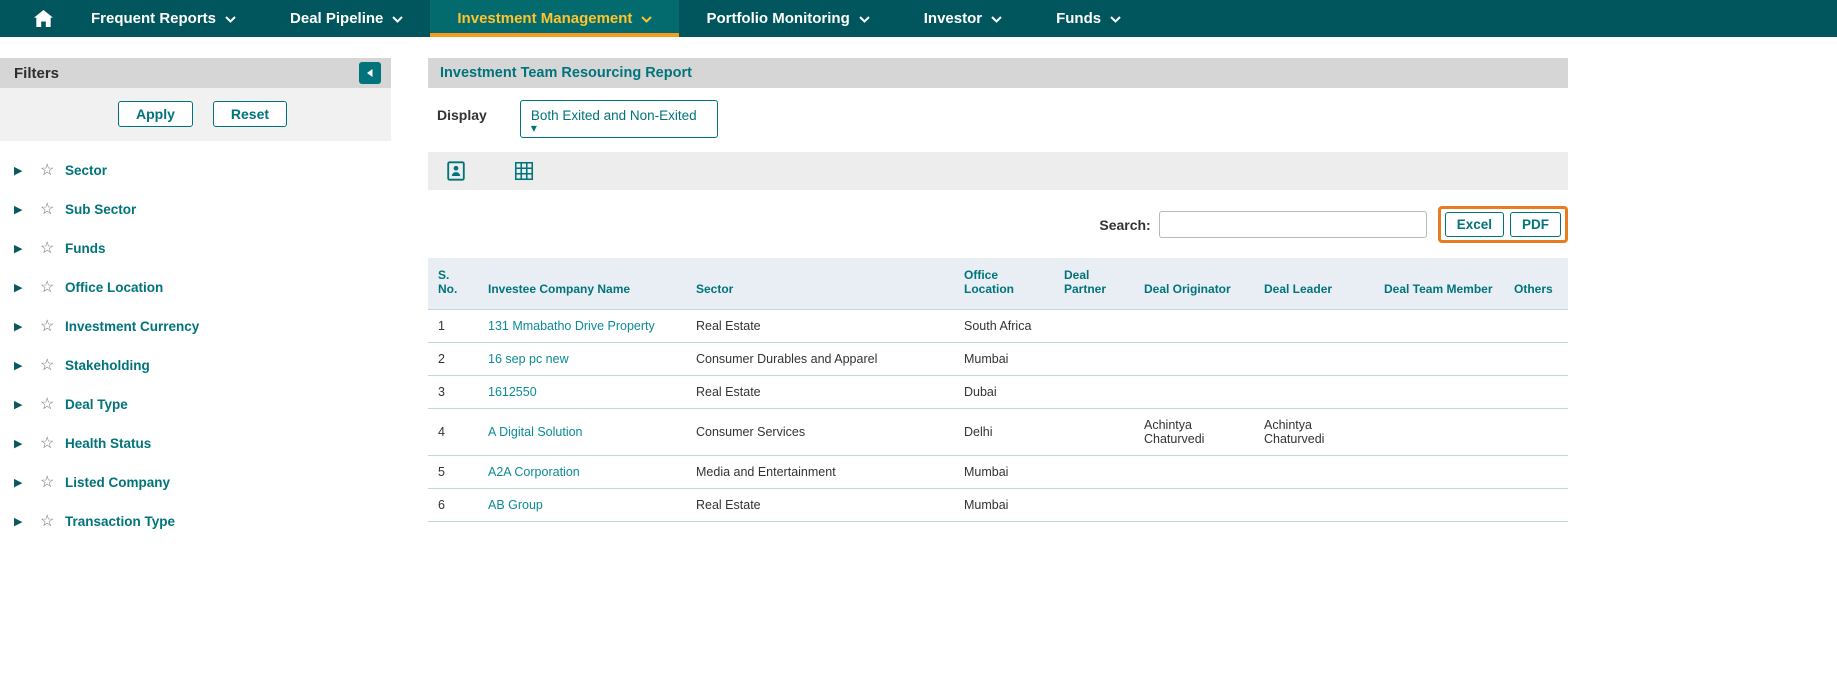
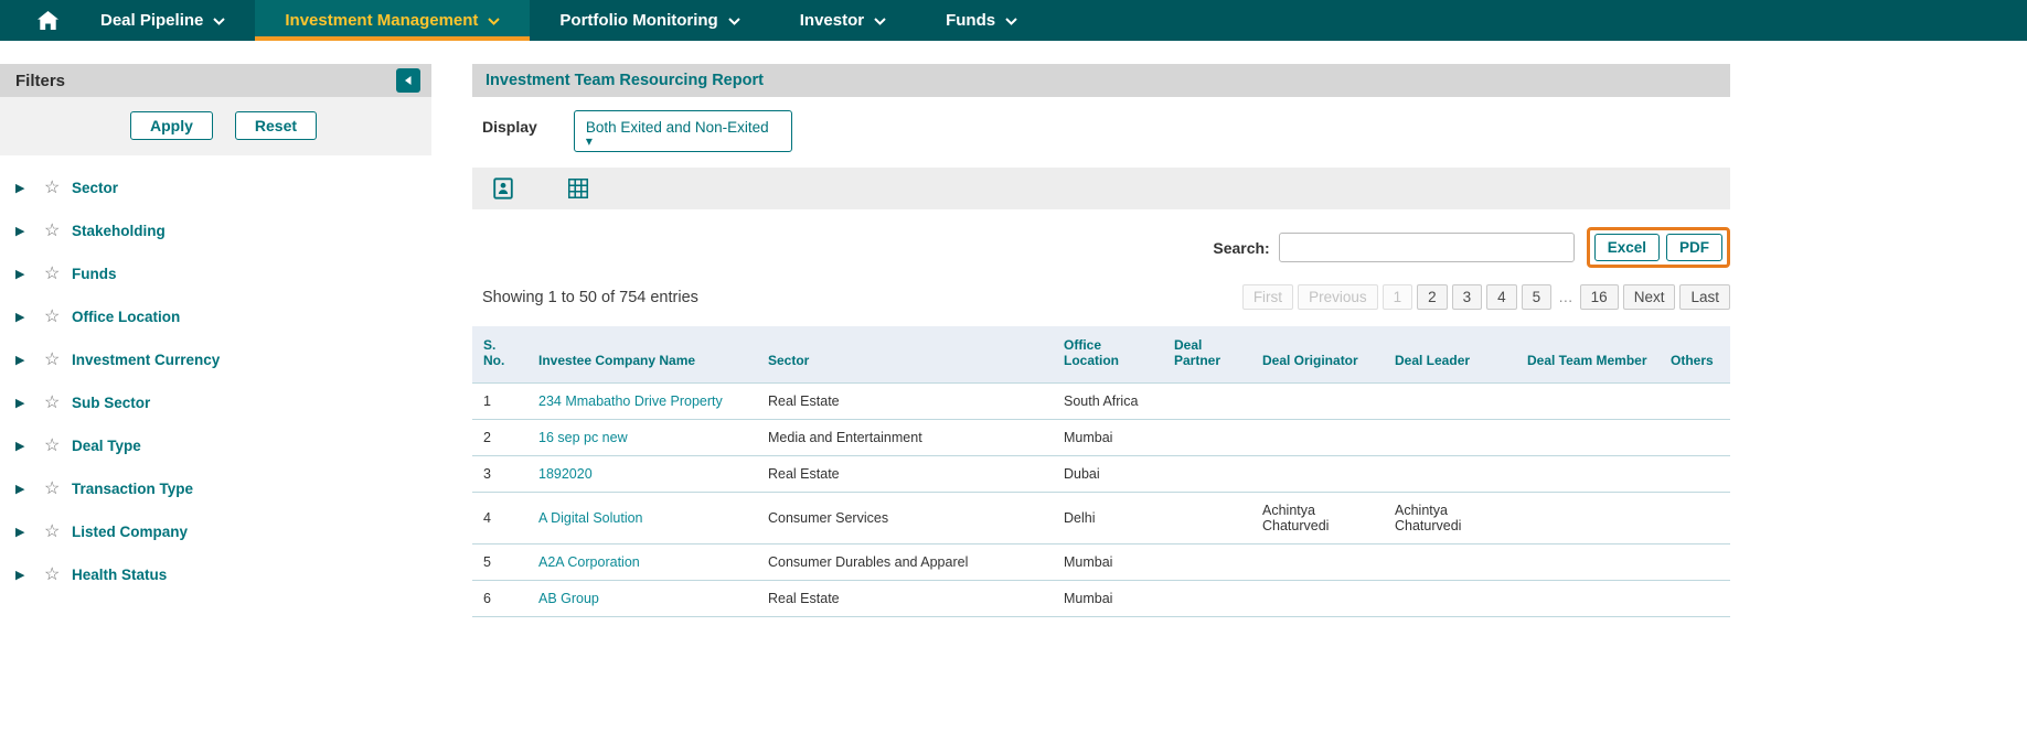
- Frequent Reports
  Deal Pipeline
  Investment Management
  Portfolio Monitoring
  Investor
  Funds
  Filters
  Apply
  Reset
  ▶
  ☆
  Sector
  ▶
  ☆
- Sub Sector
+ Stakeholding
  ▶
  ☆
  Funds
  ▶
  ☆
  Office Location
  ▶
  ☆
  Investment Currency
  ▶
  ☆
- Stakeholding
+ Sub Sector
  ▶
  ☆
  Deal Type
  ▶
  ☆
- Health Status
+ Transaction Type
  ▶
  ☆
  Listed Company
  ▶
  ☆
- Transaction Type
+ Health Status
  Investment Team Resourcing Report
  Display
  Both Exited and Non-Exited
  ▾
  Search:
  Excel
  PDF
+ Showing 1 to 50 of 754 entries
+ First
+ Previous
+ 1
+ 2
+ 3
+ 4
+ 5
+ …
+ 16
+ Next
+ Last
  S. No.	Investee Company Name	Sector	Office Location	Deal Partner	Deal Originator	Deal Leader	Deal Team Member	Others
- 1	131 Mmabatho Drive Property	Real Estate	South Africa
+ 1	234 Mmabatho Drive Property	Real Estate	South Africa
- 2	16 sep pc new	Consumer Durables and Apparel	Mumbai
+ 2	16 sep pc new	Media and Entertainment	Mumbai
- 3	1612550	Real Estate	Dubai
+ 3	1892020	Real Estate	Dubai
  4	A Digital Solution	Consumer Services	Delhi		Achintya Chaturvedi	Achintya Chaturvedi
- 5	A2A Corporation	Media and Entertainment	Mumbai
+ 5	A2A Corporation	Consumer Durables and Apparel	Mumbai
  6	AB Group	Real Estate	Mumbai
